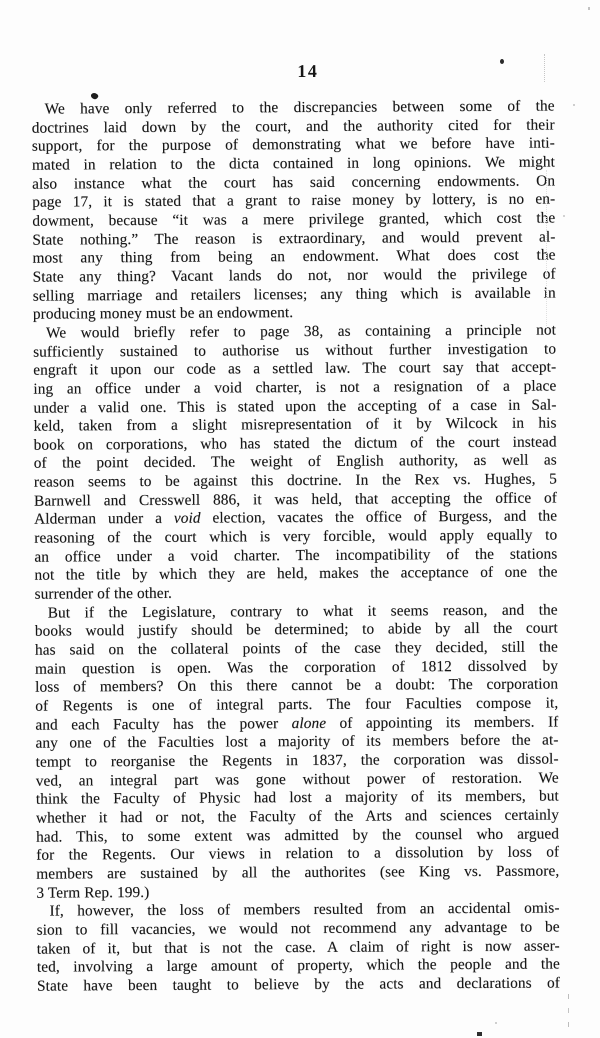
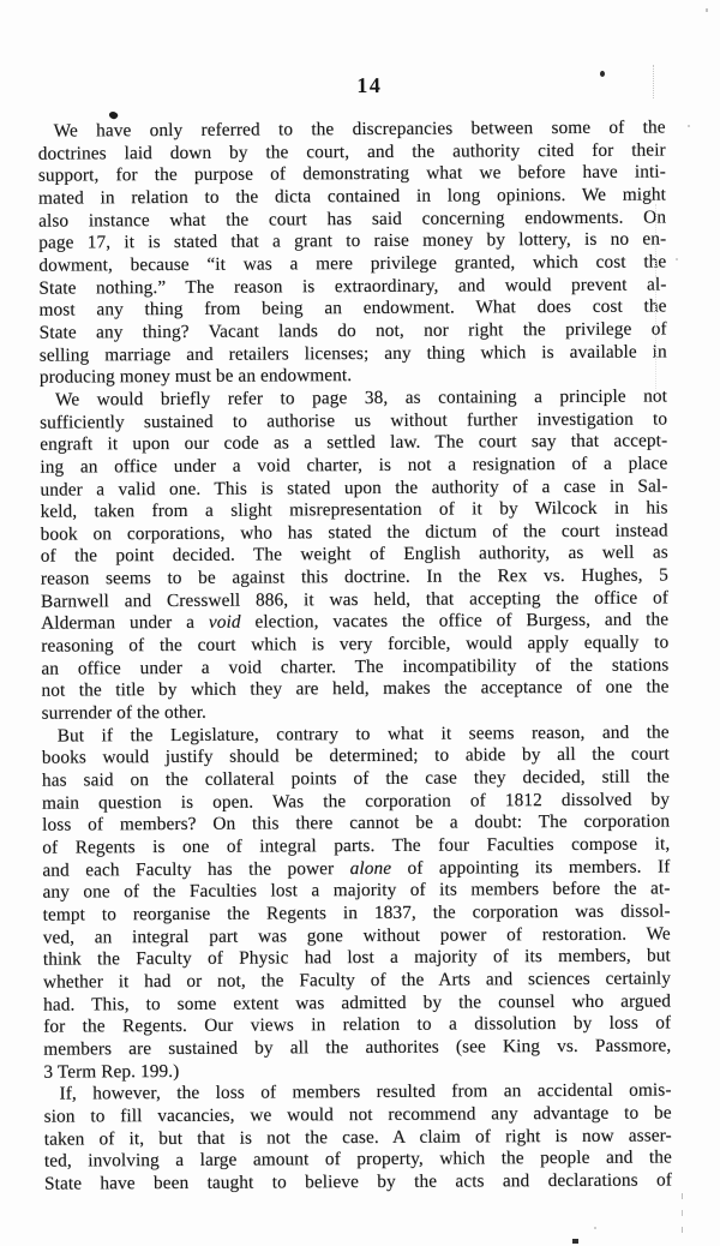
  14
  We have only referred to the discrepancies between some of the
  doctrines laid down by the court, and the authority cited for their
  support, for the purpose of demonstrating what we before have inti-
  mated in relation to the dicta contained in long opinions. We might
  also instance what the court has said concerning endowments. On
  page 17, it is stated that a grant to raise money by lottery, is no en-
  dowment, because “it was a mere privilege granted, which cost the
  State nothing.” The reason is extraordinary, and would prevent al-
  most any thing from being an endowment. What does cost the
- State any thing? Vacant lands do not, nor would the privilege of
+ State any thing? Vacant lands do not, nor right the privilege of
  selling marriage and retailers licenses; any thing which is available in
  producing money must be an endowment.
  We would briefly refer to page 38, as containing a principle not
  sufficiently sustained to authorise us without further investigation to
  engraft it upon our code as a settled law. The court say that accept-
  ing an office under a void charter, is not a resignation of a place
- under a valid one. This is stated upon the accepting of a case in Sal-
+ under a valid one. This is stated upon the authority of a case in Sal-
  keld, taken from a slight misrepresentation of it by Wilcock in his
  book on corporations, who has stated the dictum of the court instead
  of the point decided. The weight of English authority, as well as
  reason seems to be against this doctrine. In the Rex vs. Hughes, 5
  Barnwell and Cresswell 886, it was held, that accepting the office of
  Alderman under a void election, vacates the office of Burgess, and the
  reasoning of the court which is very forcible, would apply equally to
  an office under a void charter. The incompatibility of the stations
  not the title by which they are held, makes the acceptance of one the
  surrender of the other.
  But if the Legislature, contrary to what it seems reason, and the
  books would justify should be determined; to abide by all the court
  has said on the collateral points of the case they decided, still the
  main question is open. Was the corporation of 1812 dissolved by
  loss of members? On this there cannot be a doubt: The corporation
  of Regents is one of integral parts. The four Faculties compose it,
  and each Faculty has the power alone of appointing its members. If
  any one of the Faculties lost a majority of its members before the at-
  tempt to reorganise the Regents in 1837, the corporation was dissol-
  ved, an integral part was gone without power of restoration. We
  think the Faculty of Physic had lost a majority of its members, but
  whether it had or not, the Faculty of the Arts and sciences certainly
  had. This, to some extent was admitted by the counsel who argued
  for the Regents. Our views in relation to a dissolution by loss of
  members are sustained by all the authorites (see King vs. Passmore,
  3 Term Rep. 199.)
  If, however, the loss of members resulted from an accidental omis-
  sion to fill vacancies, we would not recommend any advantage to be
  taken of it, but that is not the case. A claim of right is now asser-
  ted, involving a large amount of property, which the people and the
  State have been taught to believe by the acts and declarations of
